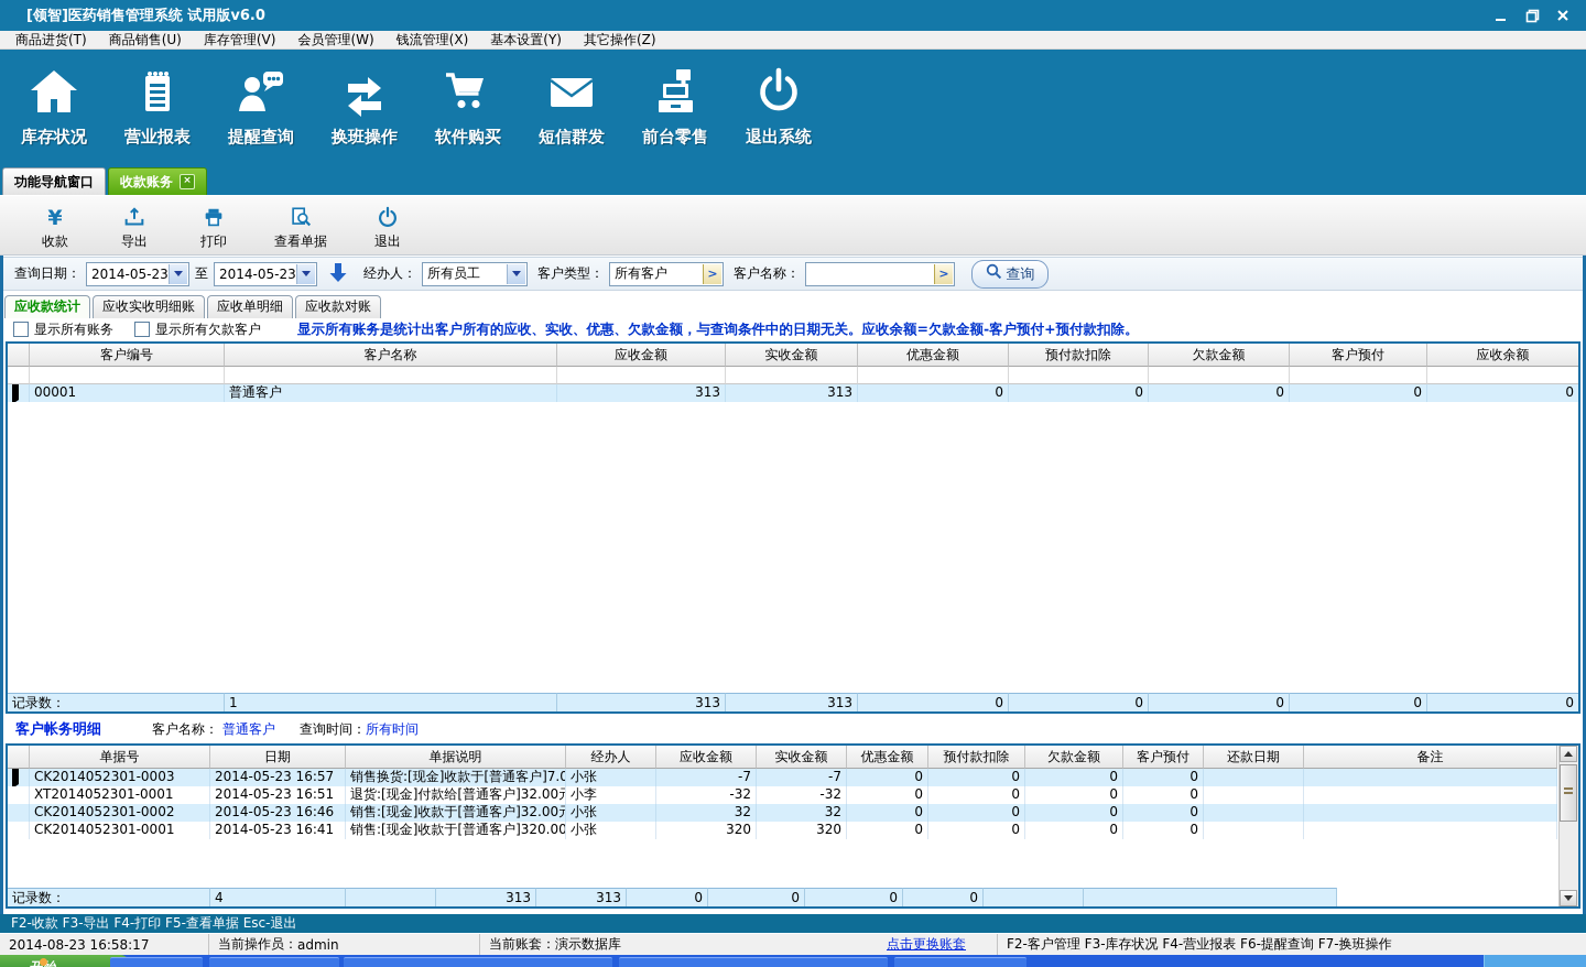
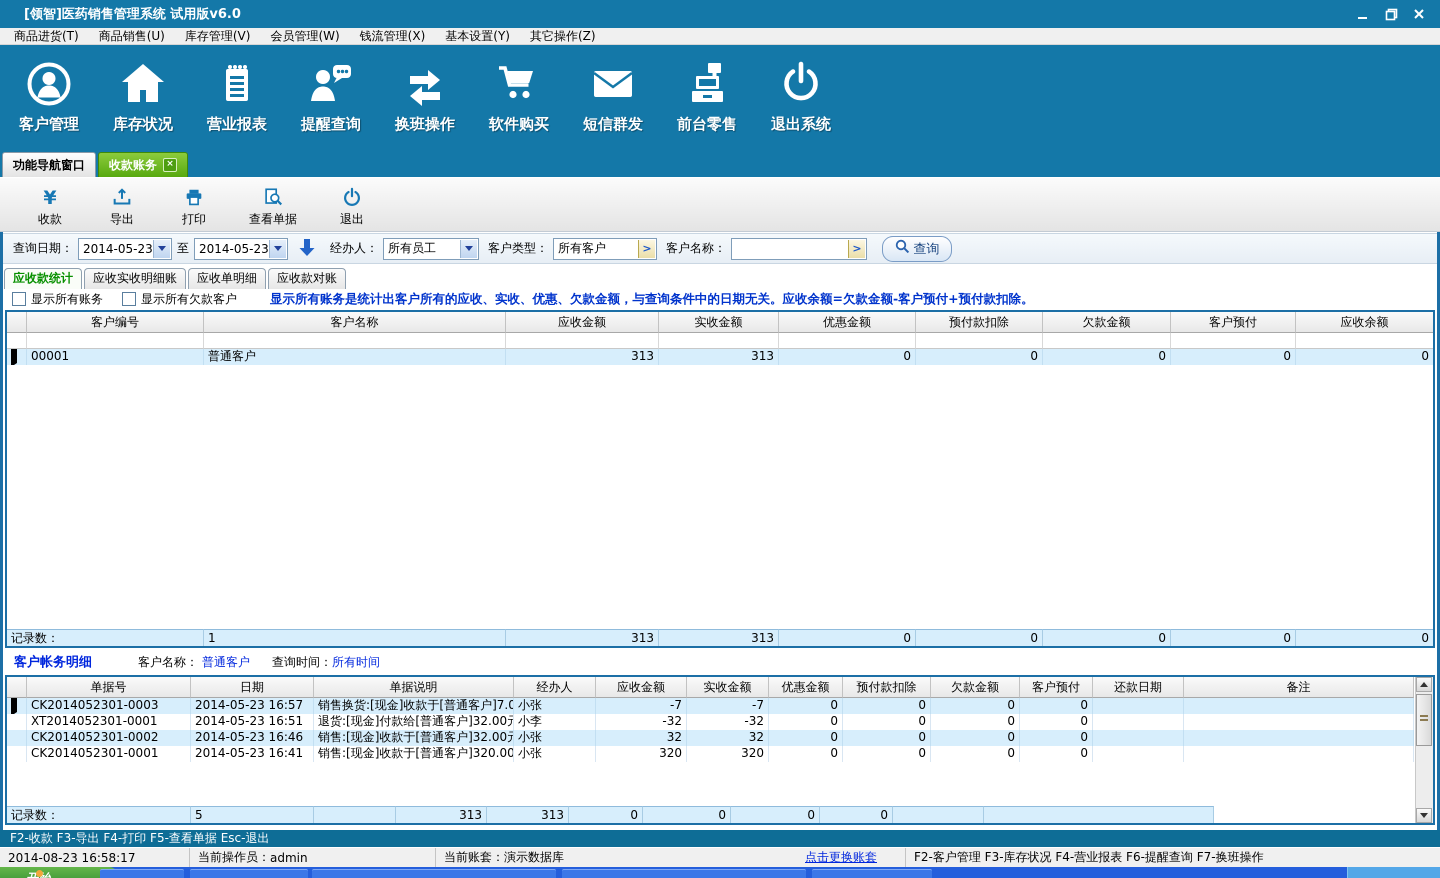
  [领智]医药销售管理系统 试用版v6.0
  商品进货(T)
  商品销售(U)
  库存管理(V)
  会员管理(W)
  钱流管理(X)
  基本设置(Y)
  其它操作(Z)
+ 客户管理
  库存状况
  营业报表
  提醒查询
  换班操作
  软件购买
  短信群发
  前台零售
  退出系统
  功能导航窗口
  收款账务
  ×
  ¥
  收款
  导出
  打印
  查看单据
  退出
  查询日期：
  2014-05-23
  至
  2014-05-23
  经办人：
  所有员工
  客户类型：
  所有客户
  >
  客户名称：
  >
  查询
  应收款统计
  应收实收明细账
  应收单明细
  应收款对账
  显示所有账务
  显示所有欠款客户
  显示所有账务是统计出客户所有的应收、实收、优惠、欠款金额，与查询条件中的日期无关。应收余额=欠款金额-客户预付+预付款扣除。
  客户编号
  客户名称
  应收金额
  实收金额
  优惠金额
  预付款扣除
  欠款金额
  客户预付
  应收余额
  00001
  普通客户
  313
  313
  0
  0
  0
  0
  0
  记录数：
  1
  313
  313
  0
  0
  0
  0
  0
  客户帐务明细
  客户名称：
  普通客户
  查询时间：
  所有时间
  单据号
  日期
  单据说明
  经办人
  应收金额
  实收金额
  优惠金额
  预付款扣除
  欠款金额
  客户预付
  还款日期
  备注
  CK2014052301-0003
  2014-05-23 16:57
  销售换货:[现金]收款于[普通客户]7.0
  小张
  -7
  -7
  0
  0
  0
  0
  XT2014052301-0001
  2014-05-23 16:51
  退货:[现金]付款给[普通客户]32.00元
  小李
  -32
  -32
  0
  0
  0
  0
  CK2014052301-0002
  2014-05-23 16:46
  销售:[现金]收款于[普通客户]32.00
  小张
  32
  32
  0
  0
  0
  0
  CK2014052301-0001
  2014-05-23 16:41
  销售:[现金]收款于[普通客户]320.00
  小张
  320
  320
  0
  0
  0
  0
  记录数：
- 4
+ 5
  313
  313
  0
  0
  0
  0
  F2-收款 F3-导出 F4-打印 F5-查看单据 Esc-退出
  2014-08-23 16:58:17
  当前操作员：
  admin
  当前账套：
  演示数据库
  点击更换账套
  F2-客户管理 F3-库存状况 F4-营业报表 F6-提醒查询 F7-换班操作
